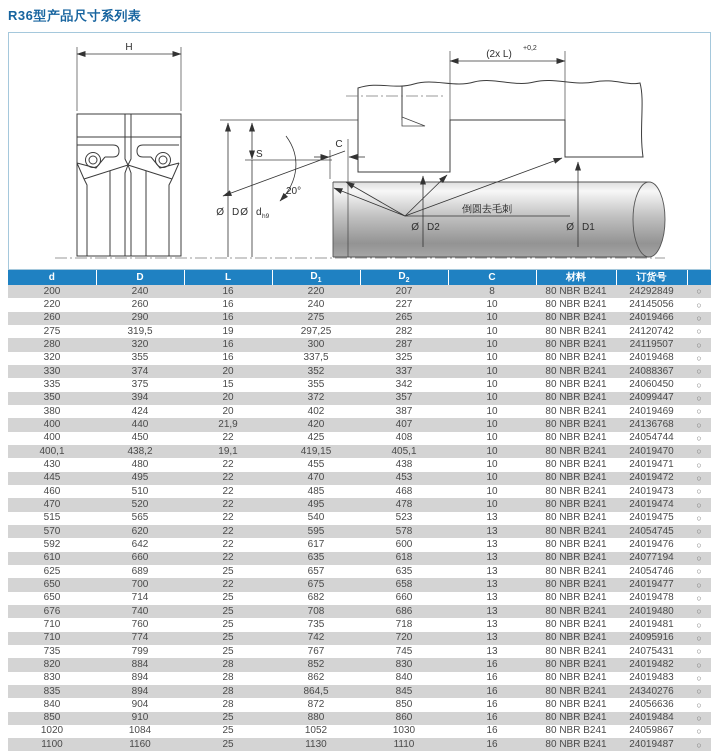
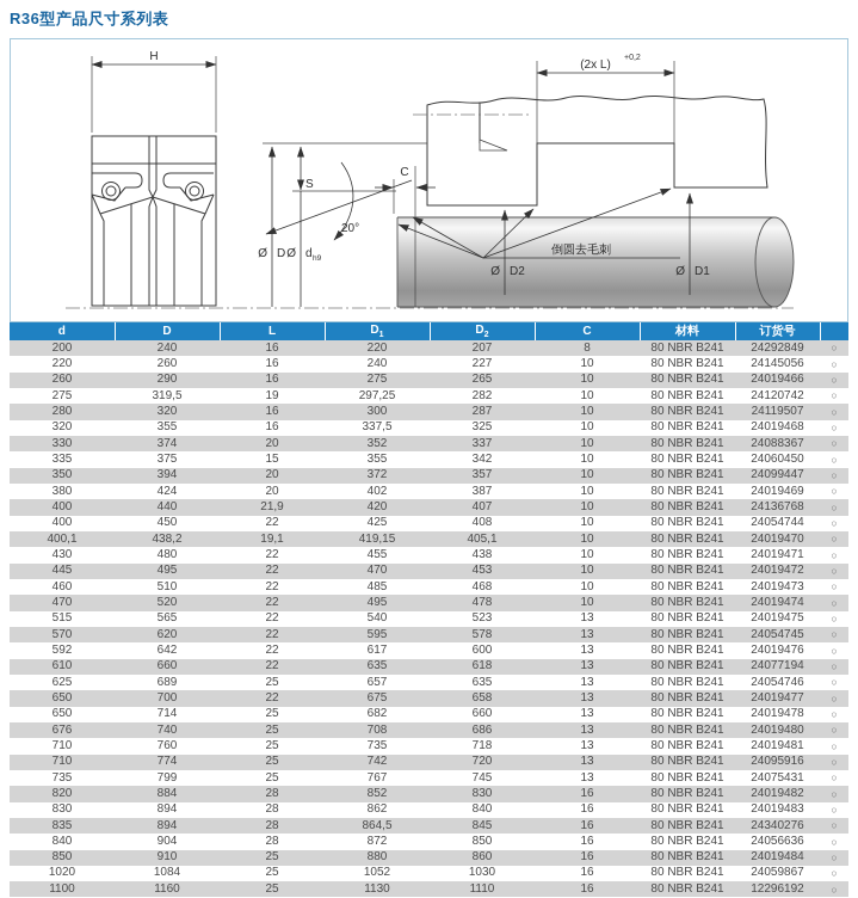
  R36型产品尺寸系列表
  H
  (2x L)
  S
  Ø
  D
  Ø
  d
  C
  20°
  倒圆去毛刺
  Ø
  D2
  Ø
  D1
  d	D	L	D	D	C	材料	订货号
  200	240	16	220	207	8	80 NBR B241	24292849	○
  220	260	16	240	227	10	80 NBR B241	24145056	○
  260	290	16	275	265	10	80 NBR B241	24019466	○
  275	319,5	19	297,25	282	10	80 NBR B241	24120742	○
  280	320	16	300	287	10	80 NBR B241	24119507	○
  320	355	16	337,5	325	10	80 NBR B241	24019468	○
  330	374	20	352	337	10	80 NBR B241	24088367	○
  335	375	15	355	342	10	80 NBR B241	24060450	○
  350	394	20	372	357	10	80 NBR B241	24099447	○
  380	424	20	402	387	10	80 NBR B241	24019469	○
  400	440	21,9	420	407	10	80 NBR B241	24136768	○
  400	450	22	425	408	10	80 NBR B241	24054744	○
  400,1	438,2	19,1	419,15	405,1	10	80 NBR B241	24019470	○
  430	480	22	455	438	10	80 NBR B241	24019471	○
  445	495	22	470	453	10	80 NBR B241	24019472	○
  460	510	22	485	468	10	80 NBR B241	24019473	○
  470	520	22	495	478	10	80 NBR B241	24019474	○
  515	565	22	540	523	13	80 NBR B241	24019475	○
  570	620	22	595	578	13	80 NBR B241	24054745	○
  592	642	22	617	600	13	80 NBR B241	24019476	○
  610	660	22	635	618	13	80 NBR B241	24077194	○
  625	689	25	657	635	13	80 NBR B241	24054746	○
  650	700	22	675	658	13	80 NBR B241	24019477	○
  650	714	25	682	660	13	80 NBR B241	24019478	○
  676	740	25	708	686	13	80 NBR B241	24019480	○
  710	760	25	735	718	13	80 NBR B241	24019481	○
  710	774	25	742	720	13	80 NBR B241	24095916	○
  735	799	25	767	745	13	80 NBR B241	24075431	○
  820	884	28	852	830	16	80 NBR B241	24019482	○
  830	894	28	862	840	16	80 NBR B241	24019483	○
  835	894	28	864,5	845	16	80 NBR B241	24340276	○
  840	904	28	872	850	16	80 NBR B241	24056636	○
  850	910	25	880	860	16	80 NBR B241	24019484	○
  1020	1084	25	1052	1030	16	80 NBR B241	24059867	○
- 1100	1160	25	1130	1110	16	80 NBR B241	24019487	○
+ 1100	1160	25	1130	1110	16	80 NBR B241	12296192	○
